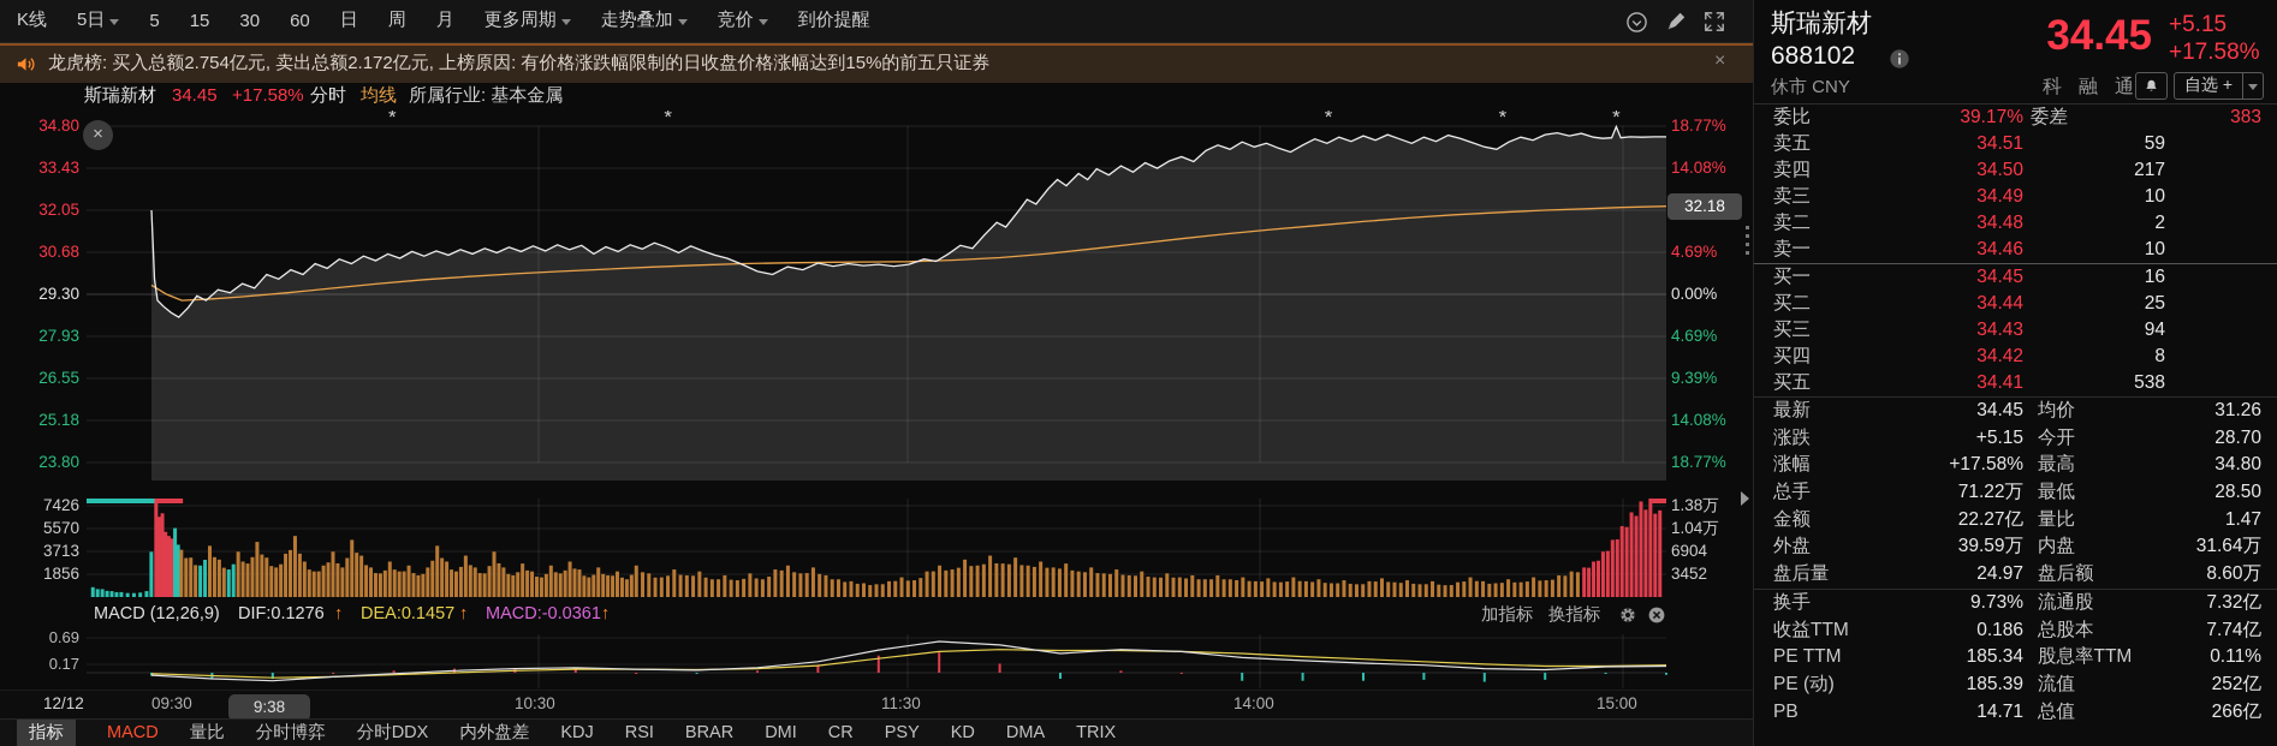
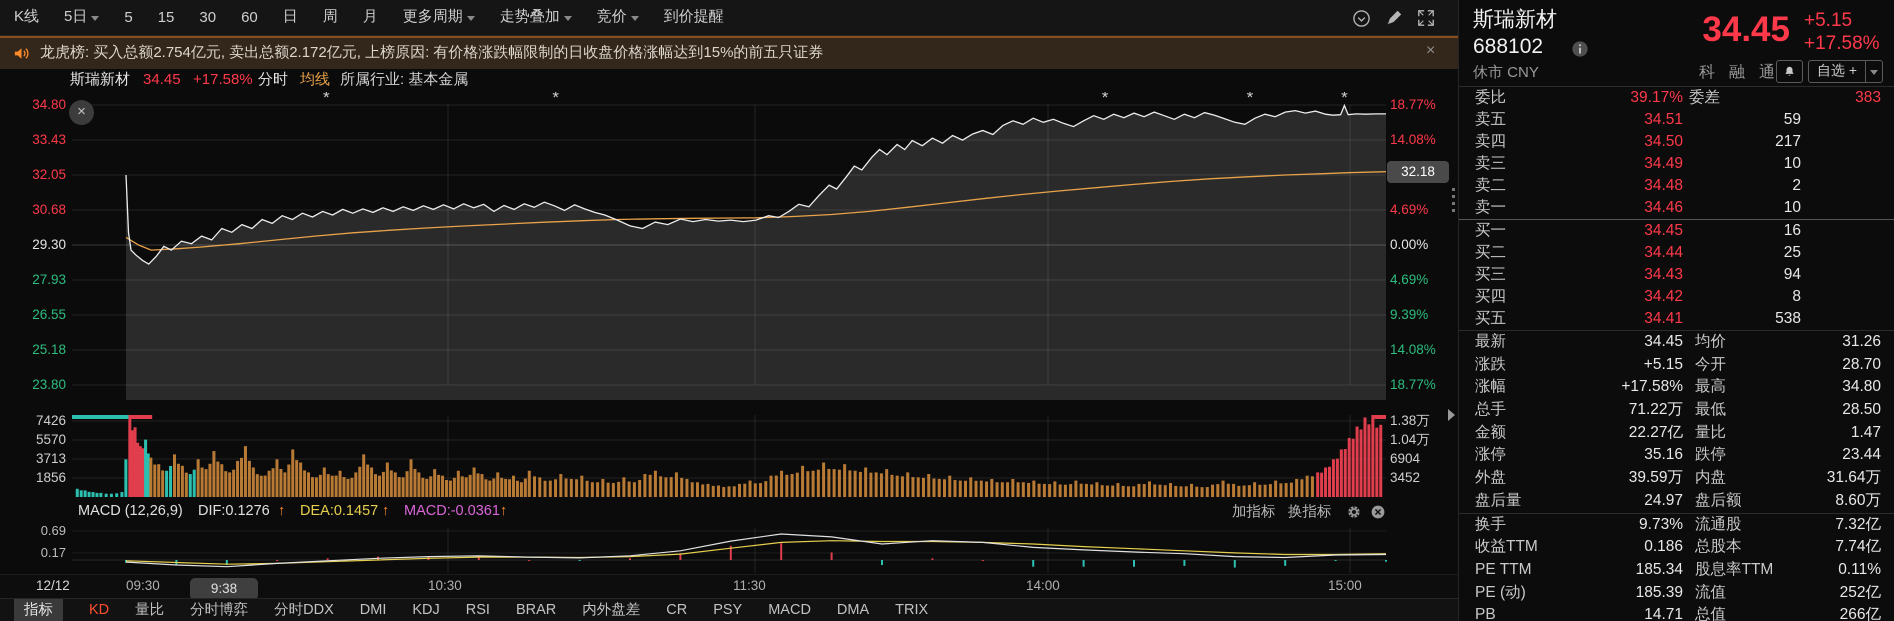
  *
  *
  *
  *
  *
  K线
  5日
  5
  15
  30
  60
  日
  周
  月
  更多周期
  走势叠加
  竞价
  到价提醒
  龙虎榜: 买入总额2.754亿元, 卖出总额2.172亿元, 上榜原因: 有价格涨跌幅限制的日收盘价格涨幅达到15%的前五只证券
  ×
  斯瑞新材
  34.45
  +17.58%
  分时
  均线
  所属行业: 基本金属
  34.80
  33.43
  32.05
  30.68
  29.30
  27.93
  26.55
  25.18
  23.80
  18.77%
  14.08%
  4.69%
  0.00%
  4.69%
  9.39%
  14.08%
  18.77%
  32.18
  ×
  7426
  5570
  3713
  1856
  1.38万
  1.04万
  6904
  3452
  MACD (12,26,9)
  DIF:0.1276
  ↑
  DEA:0.1457
  ↑
  MACD:-0.0361
  ↑
  加指标
  换指标
  0.69
  0.17
  12/12
  09:30
  9:38
  10:30
  11:30
  14:00
  15:00
  指标
- MACD
+ KD
  量比
  分时博弈
  分时DDX
- 内外盘差
+ DMI
  KDJ
  RSI
  BRAR
- DMI
+ 内外盘差
  CR
  PSY
- KD
+ MACD
  DMA
  TRIX
  斯瑞新材
  688102
  休市 CNY
  34.45
  +5.15
  +17.58%
  科
  融
  通
  自选 +
  委比
  39.17%
  委差
  383
  卖五
  34.51
  59
  卖四
  34.50
  217
  卖三
  34.49
  10
  卖二
  34.48
  2
  卖一
  34.46
  10
  买一
  34.45
  16
  买二
  34.44
  25
  买三
  34.43
  94
  买四
  34.42
  8
  买五
  34.41
  538
  最新
  34.45
  均价
  31.26
  涨跌
  +5.15
  今开
  28.70
  涨幅
  +17.58%
  最高
  34.80
  总手
  71.22万
  最低
  28.50
  金额
  22.27亿
  量比
  1.47
+ 涨停
+ 35.16
+ 跌停
+ 23.44
  外盘
  39.59万
  内盘
  31.64万
  盘后量
  24.97
  盘后额
  8.60万
  换手
  9.73%
  流通股
  7.32亿
  收益TTM
  0.186
  总股本
  7.74亿
  PE TTM
  185.34
  股息率TTM
  0.11%
  PE (动)
  185.39
  流值
  252亿
  PB
  14.71
  总值
  266亿
